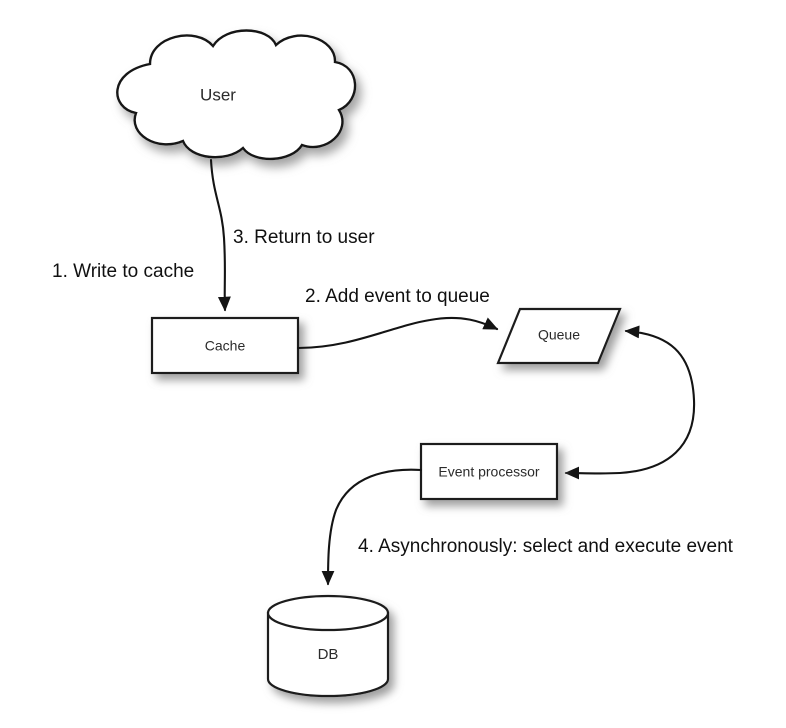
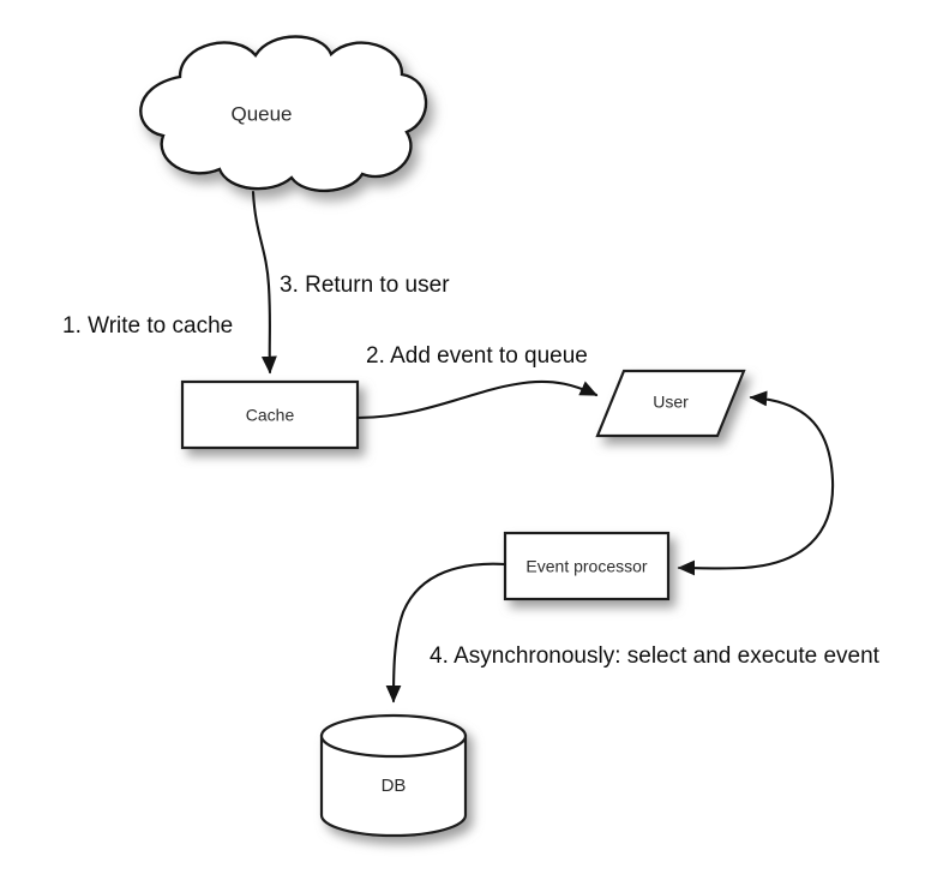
- User
+ Queue
  Cache
- Queue
+ User
  Event processor
  DB
  1. Write to cache
  2. Add event to queue
  3. Return to user
  4. Asynchronously: select and execute event
